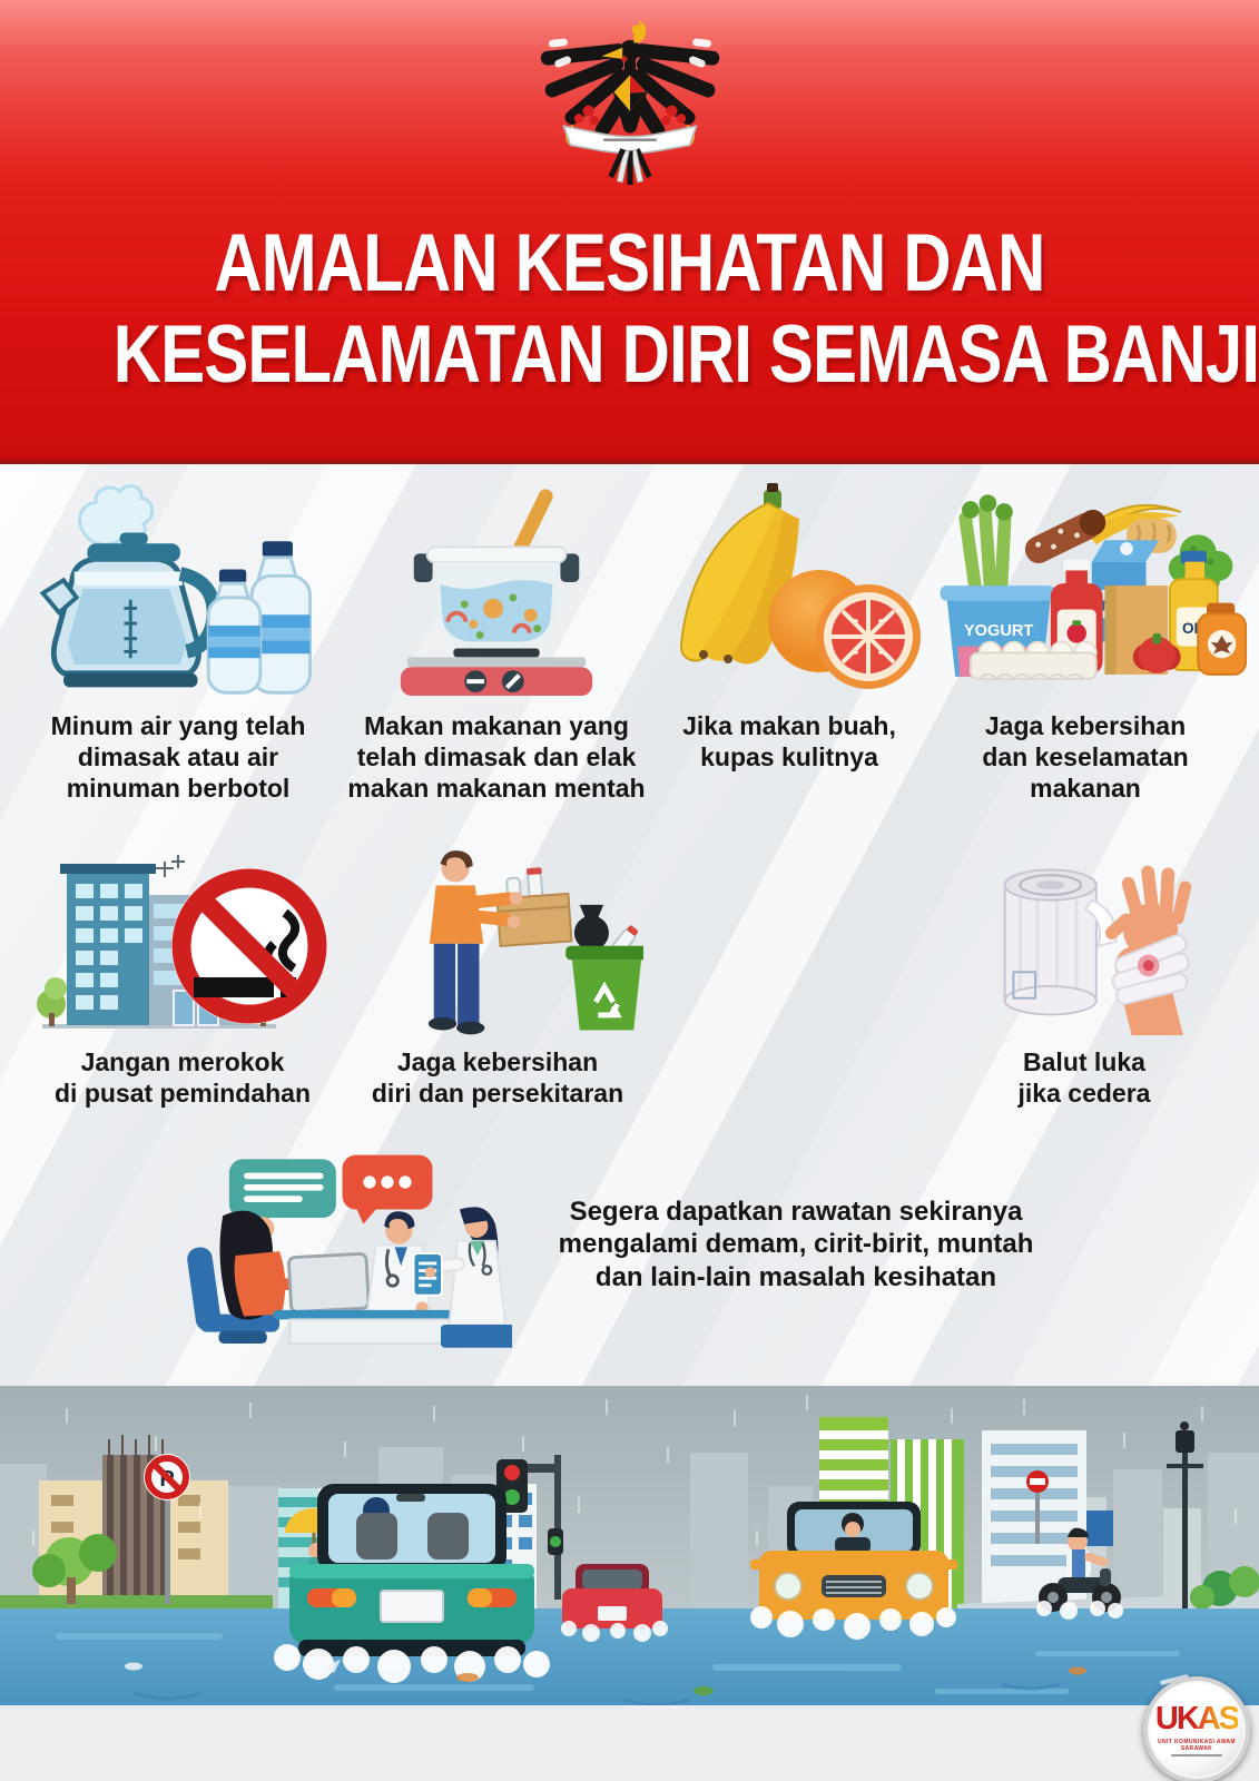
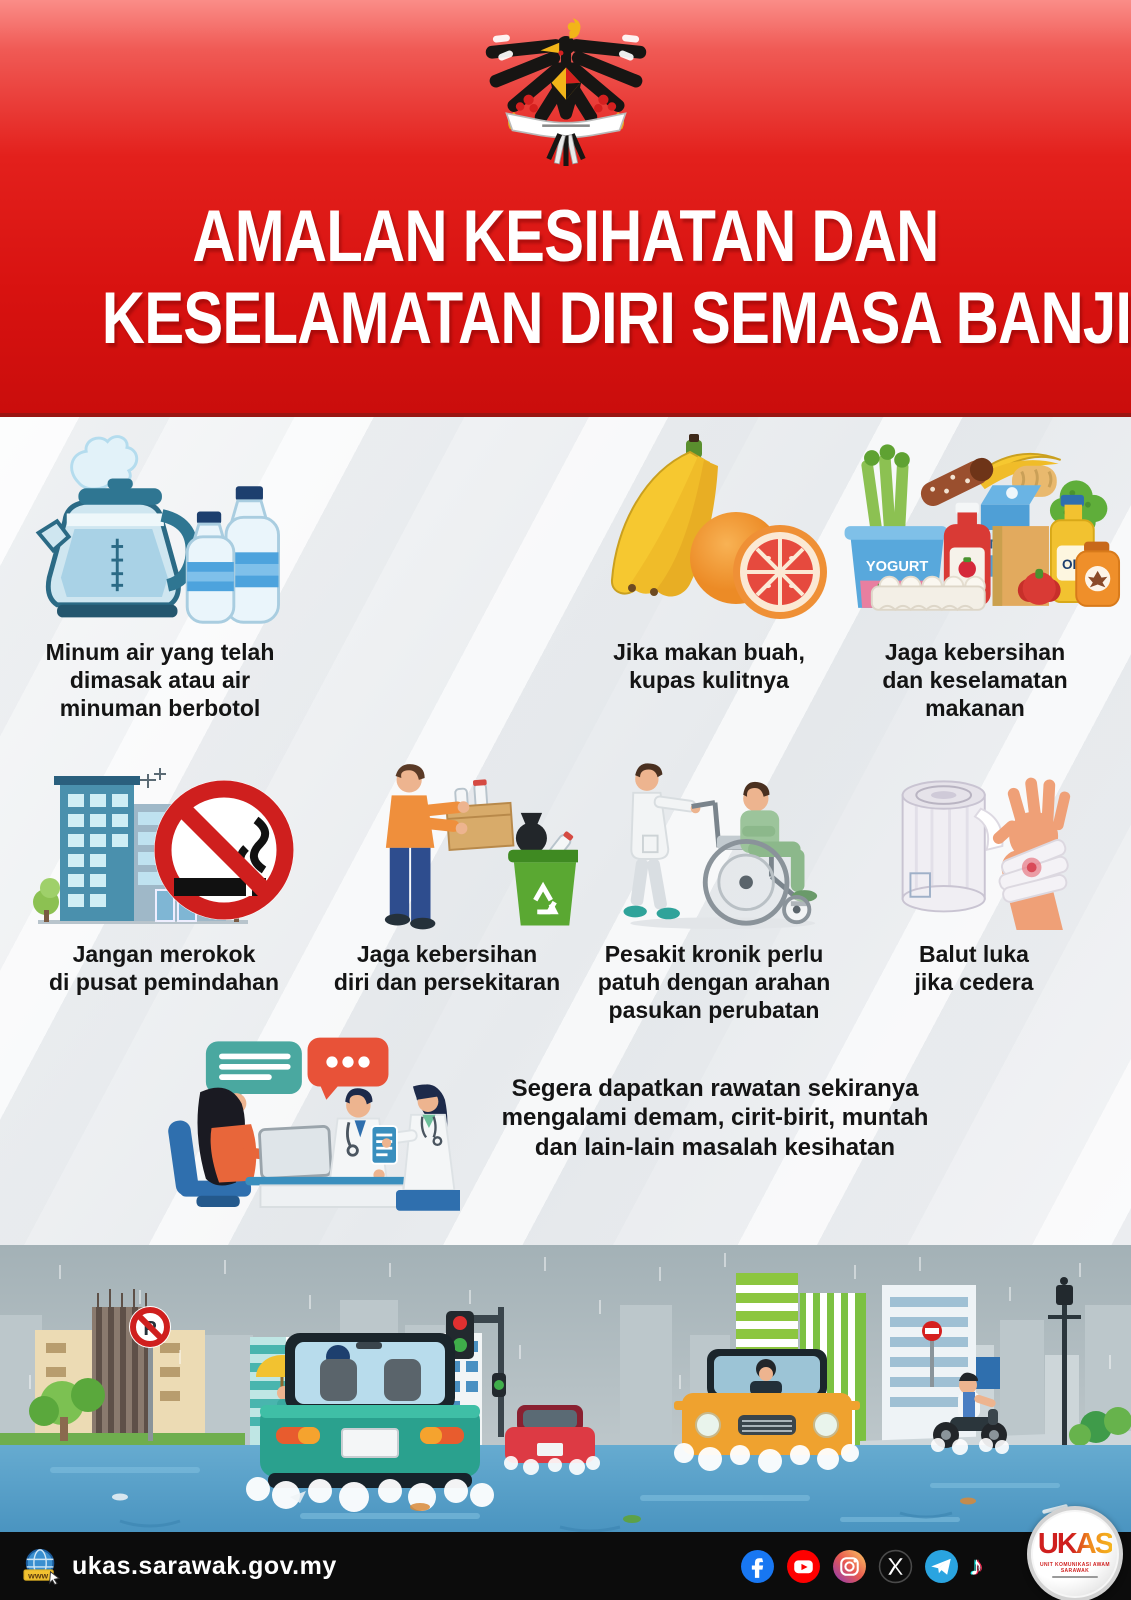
  AMALAN KESIHATAN DAN
  KESELAMATAN DIRI SEMASA BANJI
  Minum air yang telah
  dimasak atau air
  minuman berbotol
- Makan makanan yang
- telah dimasak dan elak
- makan makanan mentah
  Jika makan buah,
  kupas kulitnya
  YOGURT
  Jaga kebersihan
  dan keselamatan
  makanan
  Jangan merokok
  di pusat pemindahan
  Jaga kebersihan
  diri dan persekitaran
+ Pesakit kronik perlu
+ patuh dengan arahan
+ pasukan perubatan
  Balut luka
  jika cedera
  Segera dapatkan rawatan sekiranya
  mengalami demam, cirit-birit, muntah
  dan lain-lain masalah kesihatan
+ www
+ ukas.sarawak.gov.my
+ ♪
  UKAS
